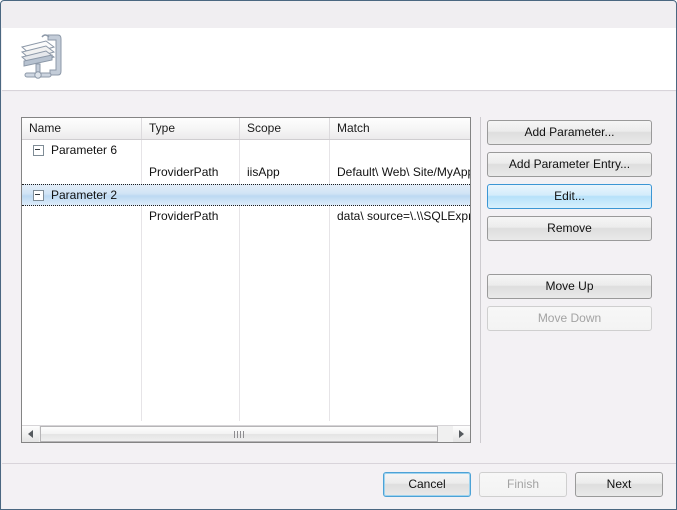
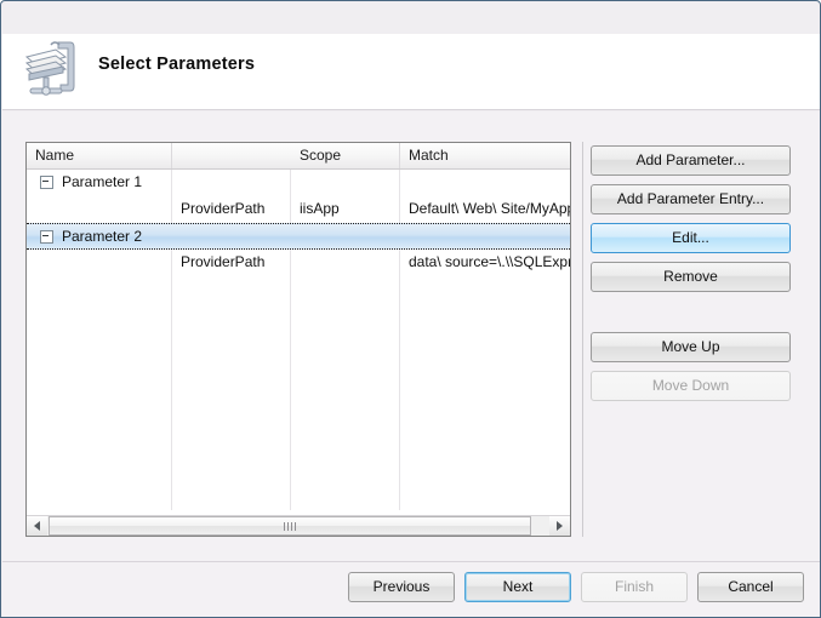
+ Select Parameters
  Name
- Type
  Scope
  Match
- Parameter 6
+ Parameter 1
  ProviderPath
  iisApp
  Default\ Web\ Site/MyAp
  Parameter 2
  ProviderPath
  data\ source=\.\\SQLExp
  Add Parameter...
  Add Parameter Entry...
  Edit...
  Remove
  Move Up
  Move Down
+ Previous
- Cancel
+ Next
  Finish
- Next
+ Cancel
